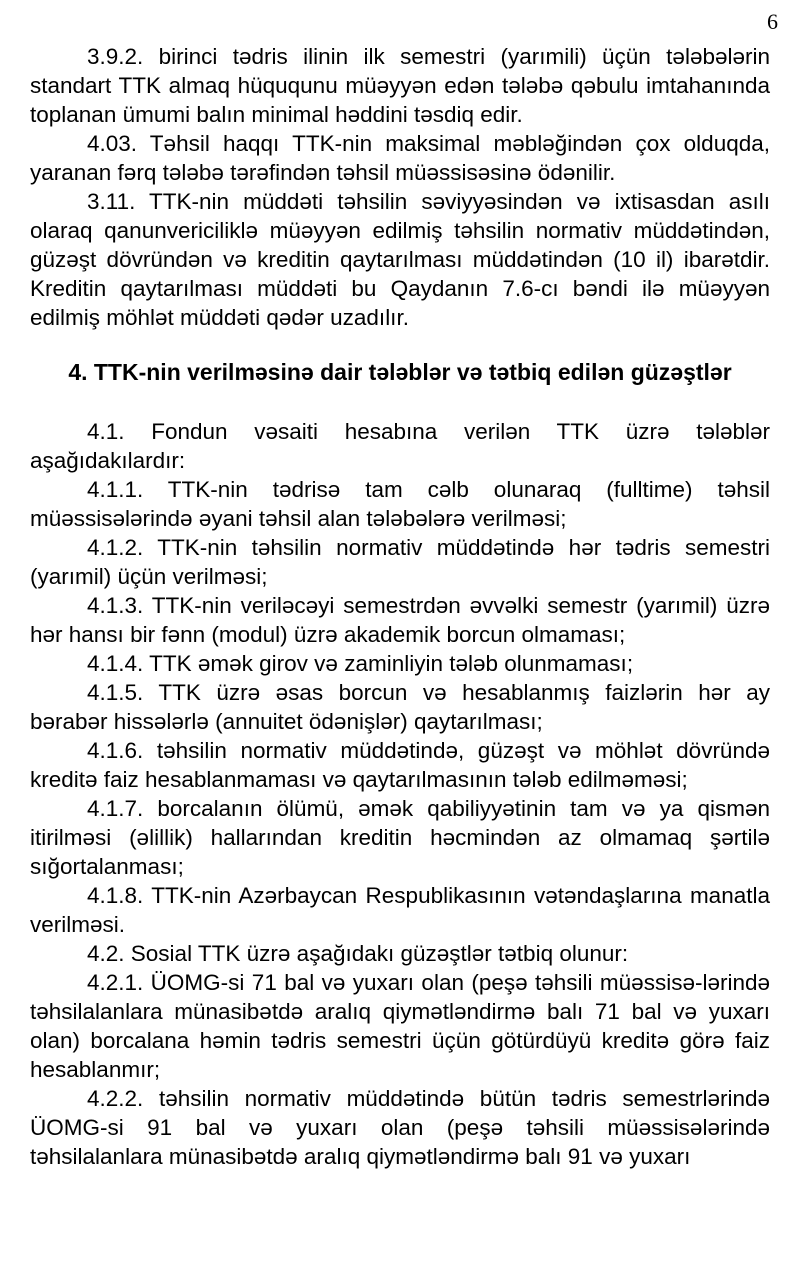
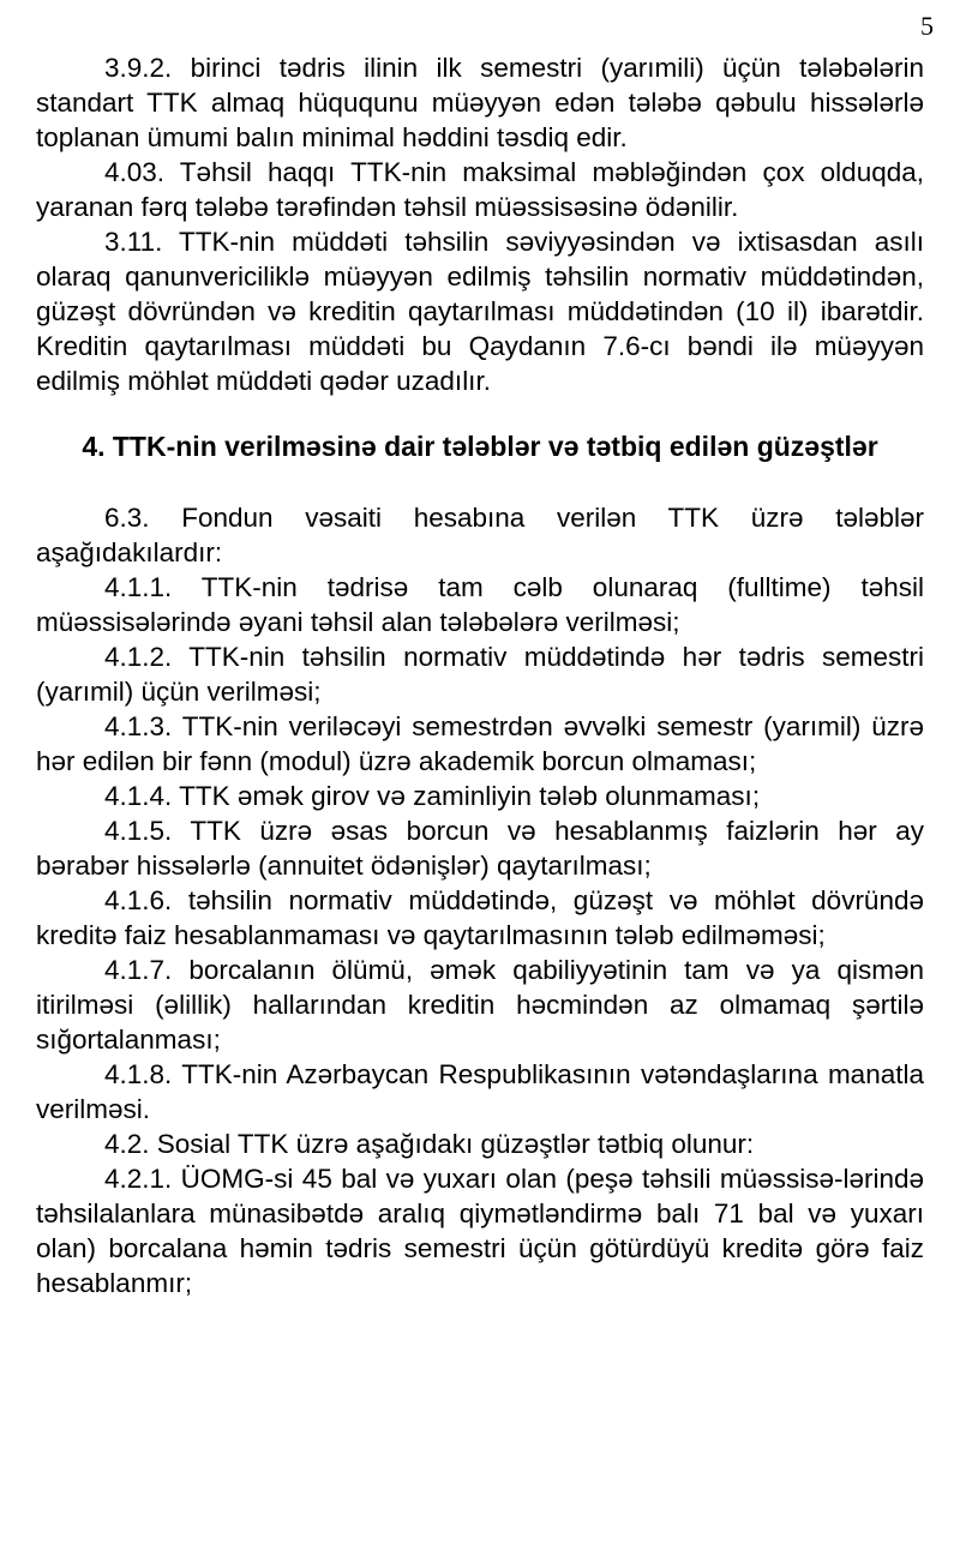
- 6
+ 5
- 3.9.2. birinci tədris ilinin ilk semestri (yarımili) üçün tələbələrin standart TTK almaq hüququnu müəyyən edən tələbə qəbulu imtahanında toplanan ümumi balın minimal həddini təsdiq edir.
+ 3.9.2. birinci tədris ilinin ilk semestri (yarımili) üçün tələbələrin standart TTK almaq hüququnu müəyyən edən tələbə qəbulu hissələrlə toplanan ümumi balın minimal həddini təsdiq edir.
  4.03. Təhsil haqqı TTK-nin maksimal məbləğindən çox olduqda, yaranan fərq tələbə tərəfindən təhsil müəssisəsinə ödənilir.
  3.11. TTK-nin müddəti təhsilin səviyyəsindən və ixtisasdan asılı olaraq qanunvericiliklə müəyyən edilmiş təhsilin normativ müddətindən, güzəşt dövründən və kreditin qaytarılması müddətindən (10 il) ibarətdir. Kreditin qaytarılması müddəti bu Qaydanın 7.6-cı bəndi ilə müəyyən edilmiş möhlət müddəti qədər uzadılır.
  4. TTK-nin verilməsinə dair tələblər və tətbiq edilən güzəştlər
- 4.1. Fondun vəsaiti hesabına verilən TTK üzrə tələblər aşağıdakılardır:
+ 6.3. Fondun vəsaiti hesabına verilən TTK üzrə tələblər aşağıdakılardır:
  4.1.1. TTK-nin tədrisə tam cəlb olunaraq (fulltime) təhsil müəssisələrində əyani təhsil alan tələbələrə verilməsi;
  4.1.2. TTK-nin təhsilin normativ müddətində hər tədris semestri (yarımil) üçün verilməsi;
- 4.1.3. TTK-nin veriləcəyi semestrdən əvvəlki semestr (yarımil) üzrə hər hansı bir fənn (modul) üzrə akademik borcun olmaması;
+ 4.1.3. TTK-nin veriləcəyi semestrdən əvvəlki semestr (yarımil) üzrə hər edilən bir fənn (modul) üzrə akademik borcun olmaması;
  4.1.4. TTK əmək girov və zaminliyin tələb olunmaması;
  4.1.5. TTK üzrə əsas borcun və hesablanmış faizlərin hər ay bərabər hissələrlə (annuitet ödənişlər) qaytarılması;
  4.1.6. təhsilin normativ müddətində, güzəşt və möhlət dövründə kreditə faiz hesablanmaması və qaytarılmasının tələb edilməməsi;
  4.1.7. borcalanın ölümü, əmək qabiliyyətinin tam və ya qismən itirilməsi (əlillik) hallarından kreditin həcmindən az olmamaq şərtilə sığortalanması;
  4.1.8. TTK-nin Azərbaycan Respublikasının vətəndaşlarına manatla verilməsi.
  4.2. Sosial TTK üzrə aşağıdakı güzəştlər tətbiq olunur:
- 4.2.1. ÜOMG-si 71 bal və yuxarı olan (peşə təhsili müəssisə-lərində təhsilalanlara münasibətdə aralıq qiymətləndirmə balı 71 bal və yuxarı olan) borcalana həmin tədris semestri üçün götürdüyü kreditə görə faiz hesablanmır;
+ 4.2.1. ÜOMG-si 45 bal və yuxarı olan (peşə təhsili müəssisə-lərində təhsilalanlara münasibətdə aralıq qiymətləndirmə balı 71 bal və yuxarı olan) borcalana həmin tədris semestri üçün götürdüyü kreditə görə faiz hesablanmır;
- 4.2.2. təhsilin normativ müddətində bütün tədris semestrlərində ÜOMG-si 91 bal və yuxarı olan (peşə təhsili müəssisələrində təhsilalanlara münasibətdə aralıq qiymətləndirmə balı 91 və yuxarı
